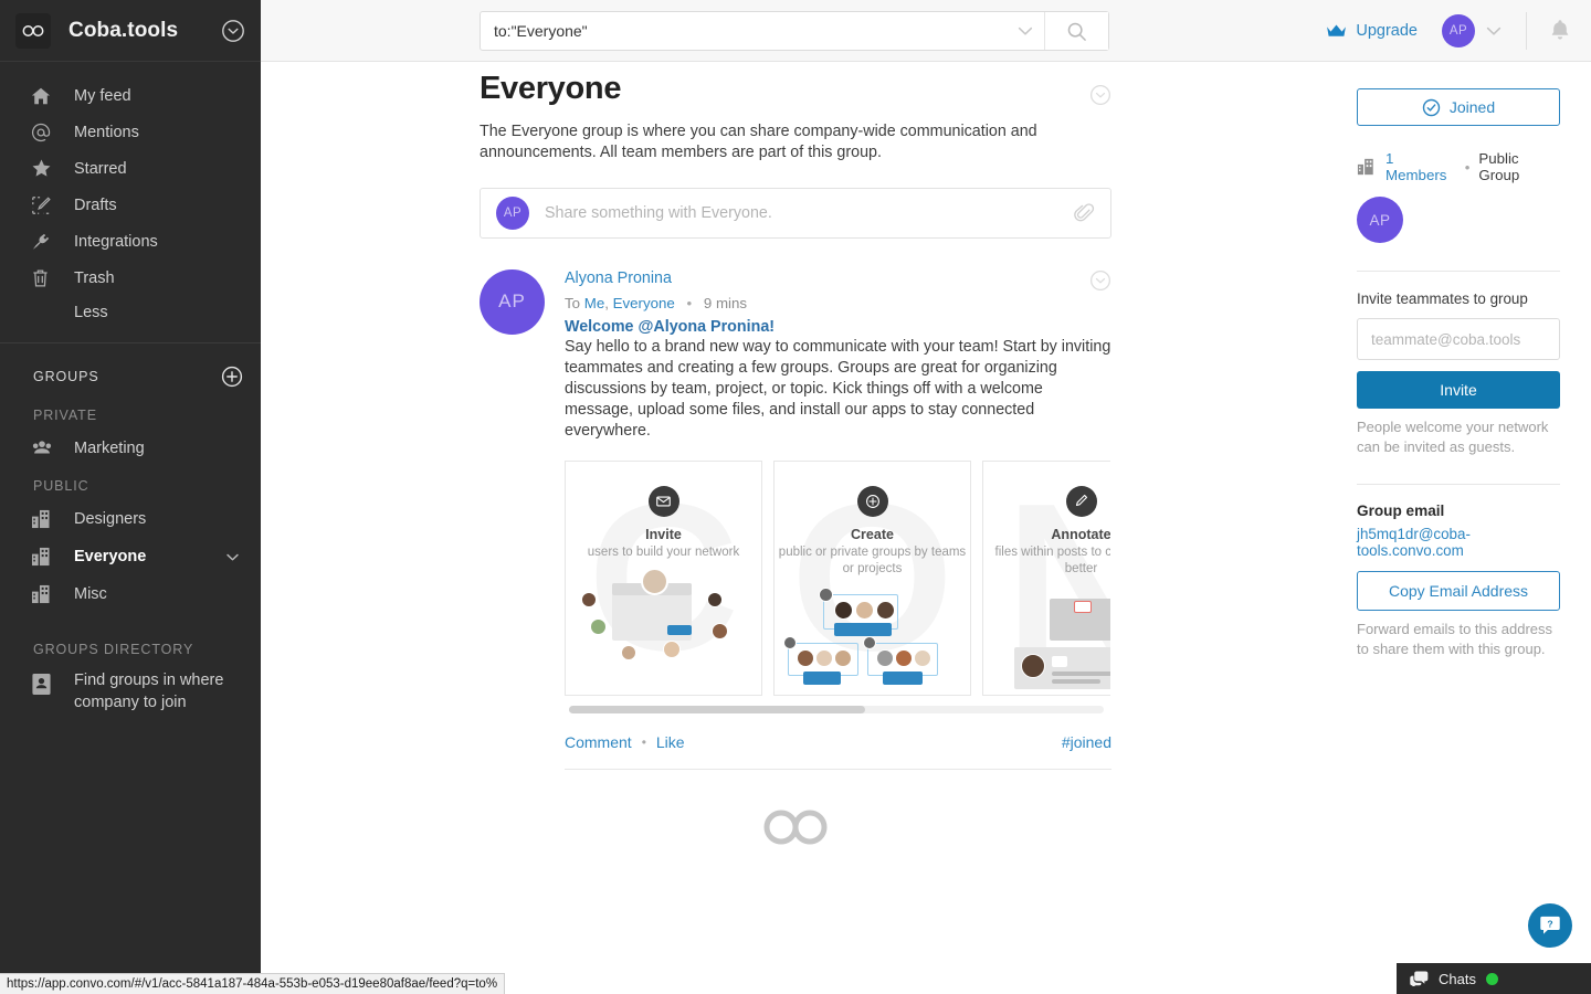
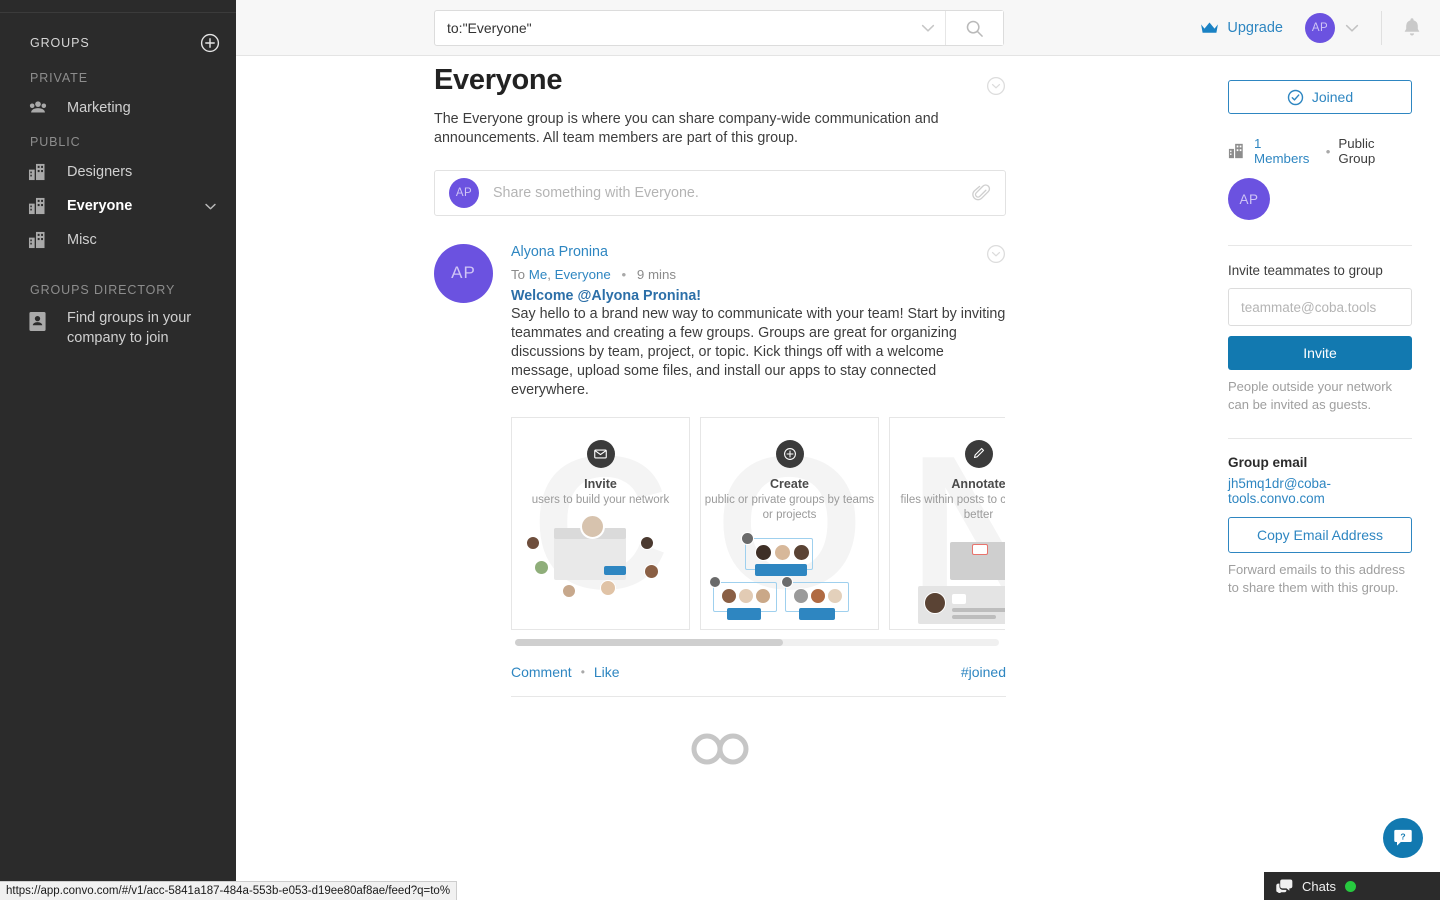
- Coba.tools
- My feed
- Mentions
- Starred
- Drafts
- Integrations
- Trash
- Less
  GROUPS
  PRIVATE
  Marketing
  PUBLIC
  Designers
  Everyone
  Misc
  GROUPS DIRECTORY
- Find groups in where company to join
+ Find groups in your company to join
  to:"Everyone"
  Upgrade
  AP
  Everyone
  The Everyone group is where you can share company-wide communication and announcements. All team members are part of this group.
  AP
  Share something with Everyone.
  AP
  Alyona Pronina
  To Me, Everyone • 9 mins
  Welcome @Alyona Pronina!
  Say hello to a brand new way to communicate with your team! Start by inviting teammates and creating a few groups. Groups are great for organizing discussions by team, project, or topic. Kick things off with a welcome message, upload some files, and install our apps to stay connected everywhere.
  Invite
  users to build your network
  O
  Create
  public or private groups by teams or projects
  N
  Annotate
  files within posts to c better
  Comment
  •
  Like
  #joined
  Joined
  1 Members
  •
  Public Group
  AP
  Invite teammates to group
  teammate@coba.tools Invite
- People welcome your network can be invited as guests.
+ People outside your network can be invited as guests.
  Group email
  jh5mq1dr@coba-tools.convo.com
  Copy Email Address
  Forward emails to this address to share them with this group.
  ?
  Chats
  https://app.convo.com/#/v1/acc-5841a187-484a-553b-e053-d19ee80af8ae/feed?q=to%
